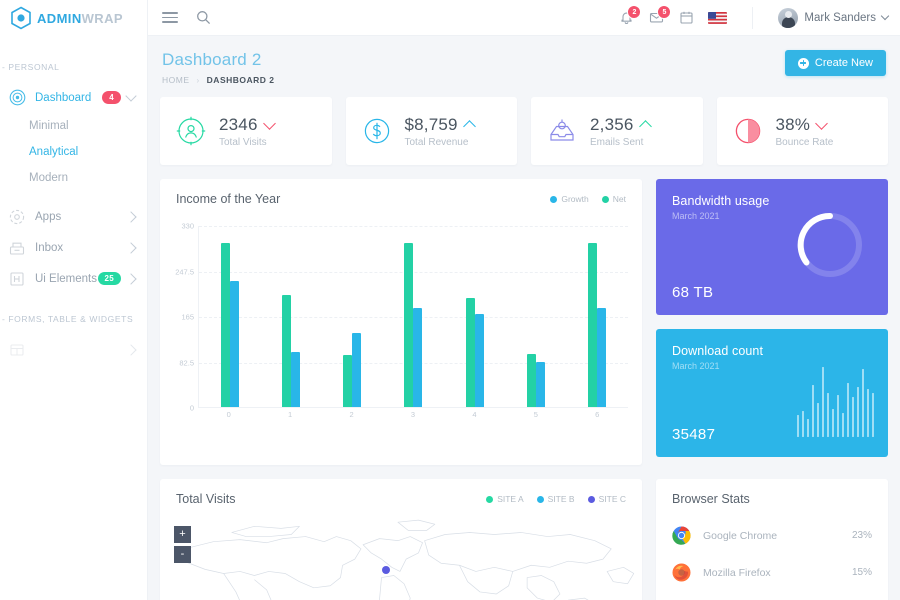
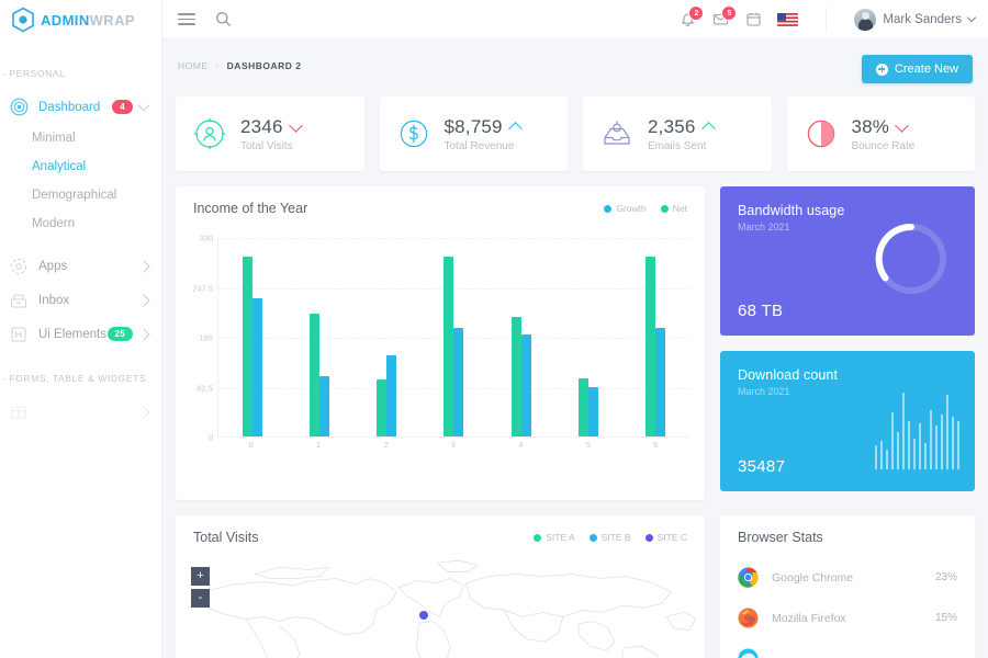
  ADMINWRAP
  - PERSONAL
  Dashboard
  4
  Minimal
  Analytical
+ Demographical
  Modern
  Apps
  Inbox
  Ui Elements
  25
  - FORMS, TABLE & WIDGETS
  Mark Sanders
- Dashboard 2
  HOME
  DASHBOARD 2
  Create New
  2346
  Total Visits
  $8,759
  Total Revenue
  2,356
  Emails Sent
  38%
  Bounce Rate
  Income of the Year
  Growth
  Net
  0
  82.5
  165
  247.5
  330
  0
  1
  2
  3
  4
  5
  6
  Bandwidth usage
  March 2021
  68 TB
  Download count
  March 2021
  35487
  Total Visits
  SITE A
  SITE B
  SITE C
  +
  -
  Browser Stats
  Google Chrome
  23%
  Mozilla Firefox
  15%
